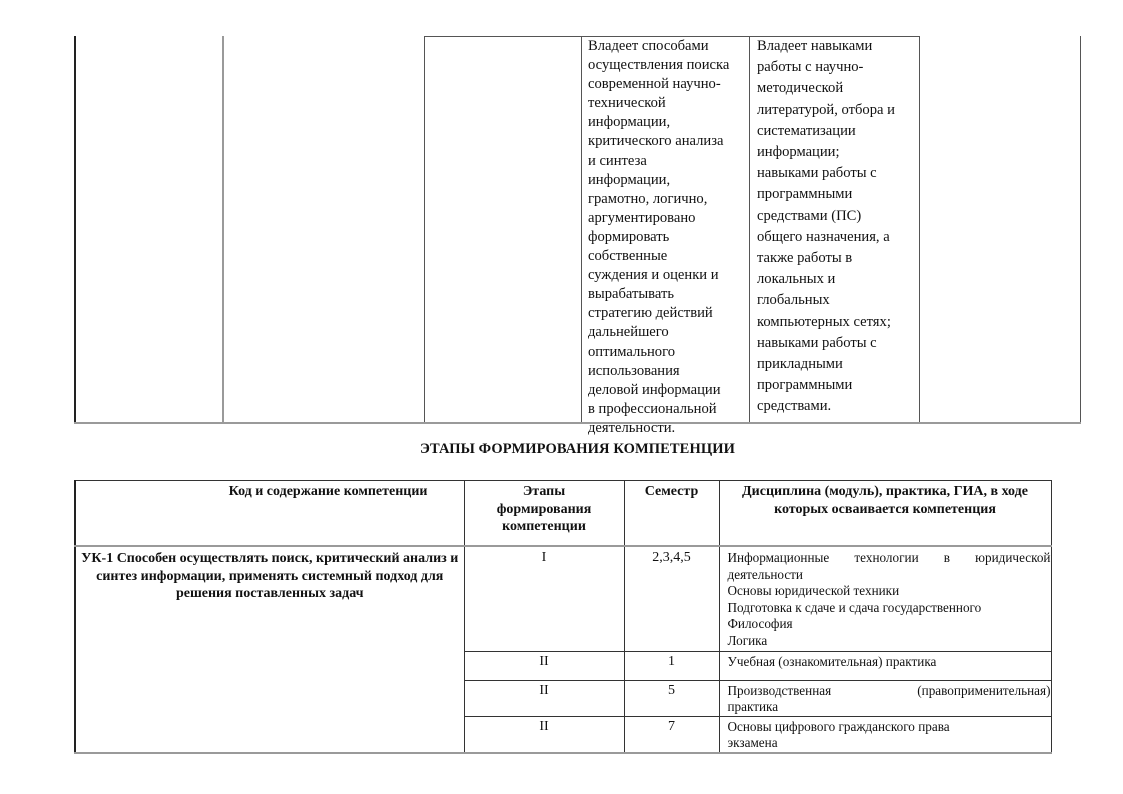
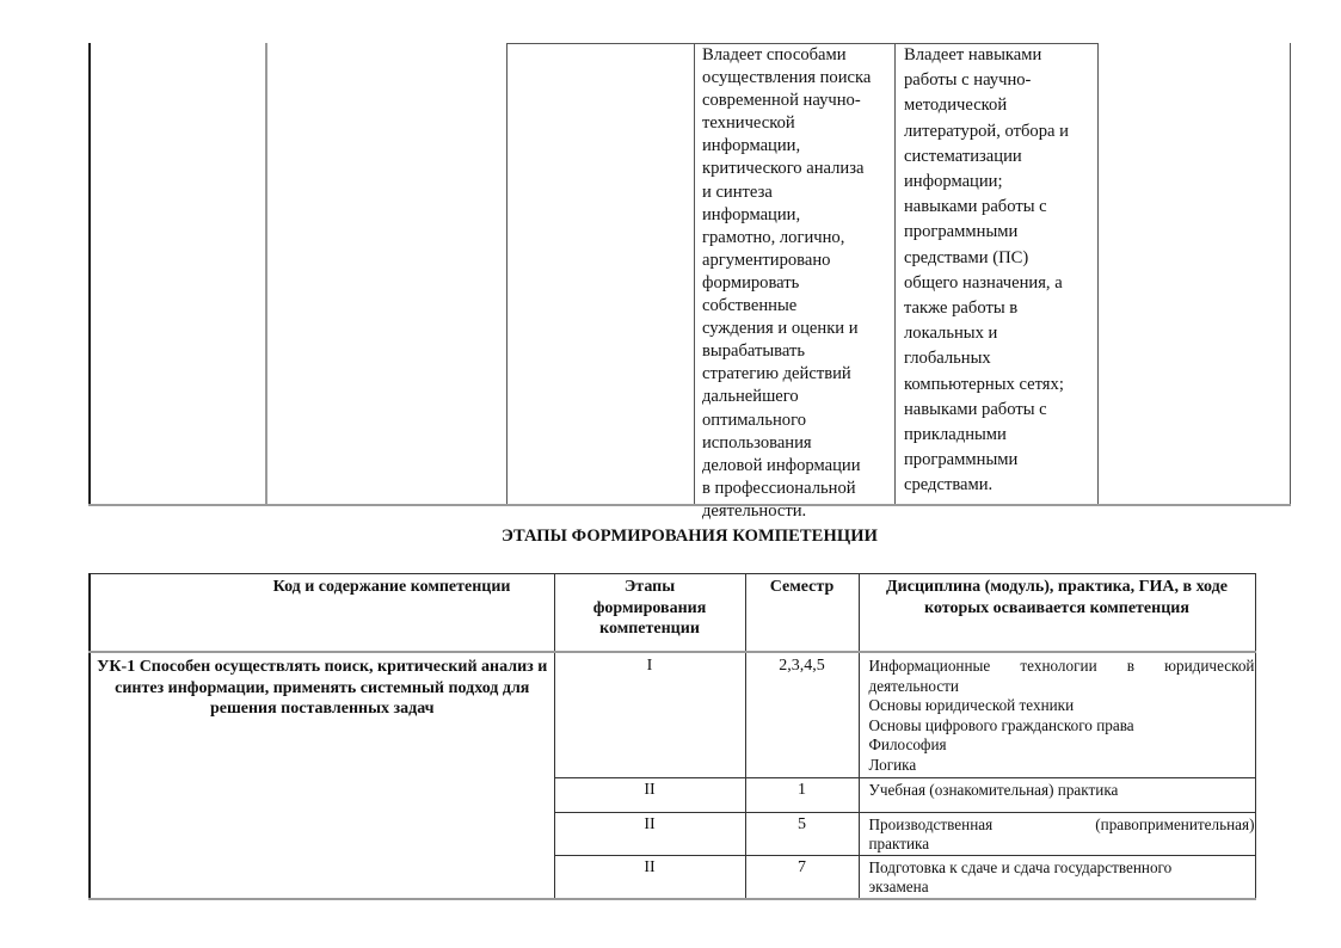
  Владеет способами
  осуществления поиска
  современной научно-
  технической
  информации,
  критического анализа
  и синтеза
  информации,
  грамотно, логично,
  аргументировано
  формировать
  собственные
  суждения и оценки и
  вырабатывать
  стратегию действий
  дальнейшего
  оптимального
  использования
  деловой информации
  в профессиональной
  деятельности.
  Владеет навыками
  работы с научно-
  методической
  литературой, отбора и
  систематизации
  информации;
  навыками работы с
  программными
  средствами (ПС)
  общего назначения, а
  также работы в
  локальных и
  глобальных
  компьютерных сетях;
  навыками работы с
  прикладными
  программными
  средствами.
  ЭТАПЫ ФОРМИРОВАНИЯ КОМПЕТЕНЦИИ
  Код и содержание компетенции	Этапы формирования компетенции	Семестр	Дисциплина (модуль), практика, ГИА, в ходе которых осваивается компетенция
- УК-1 Способен осуществлять поиск, критический анализ и синтез информации, применять системный подход для решения поставленных задач	I	2,3,4,5	Информационные технологии в юридической деятельности Основы юридической техники Подготовка к сдаче и сдача государственного Философия Логика
+ УК-1 Способен осуществлять поиск, критический анализ и синтез информации, применять системный подход для решения поставленных задач	I	2,3,4,5	Информационные технологии в юридической деятельности Основы юридической техники Основы цифрового гражданского права Философия Логика
  II	1	Учебная (ознакомительная) практика
  II	5	Производственная (правоприменительная) практика
- II	7	Основы цифрового гражданского права экзамена
+ II	7	Подготовка к сдаче и сдача государственного экзамена
